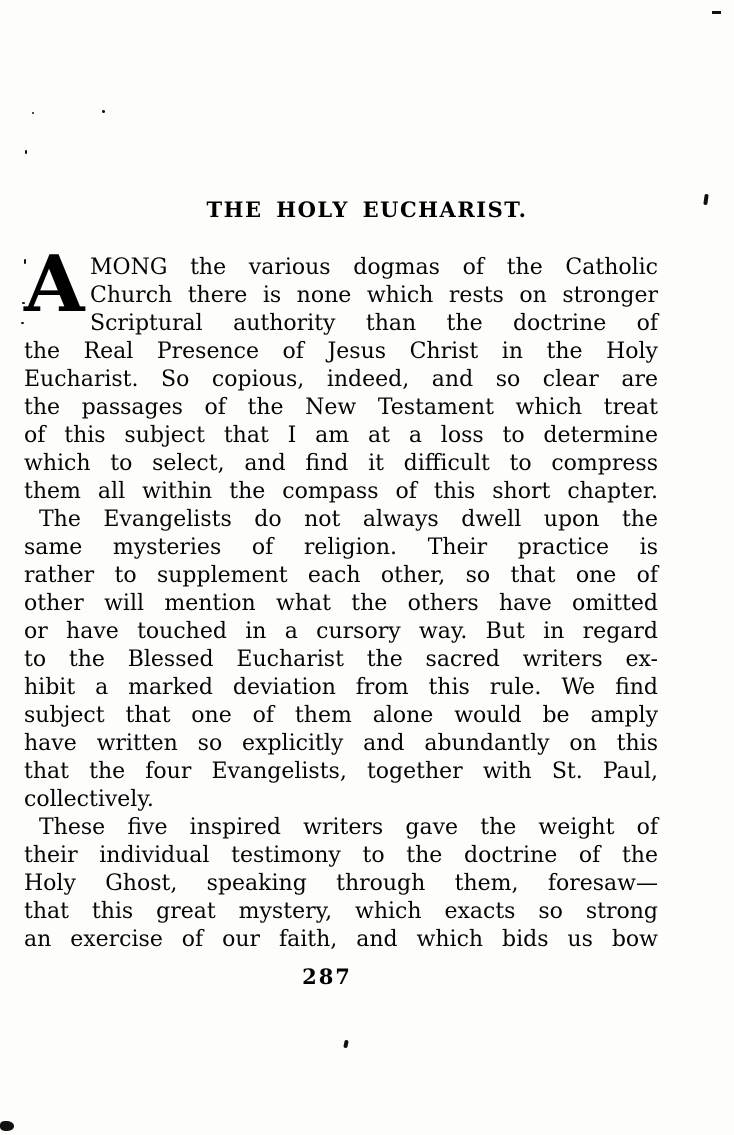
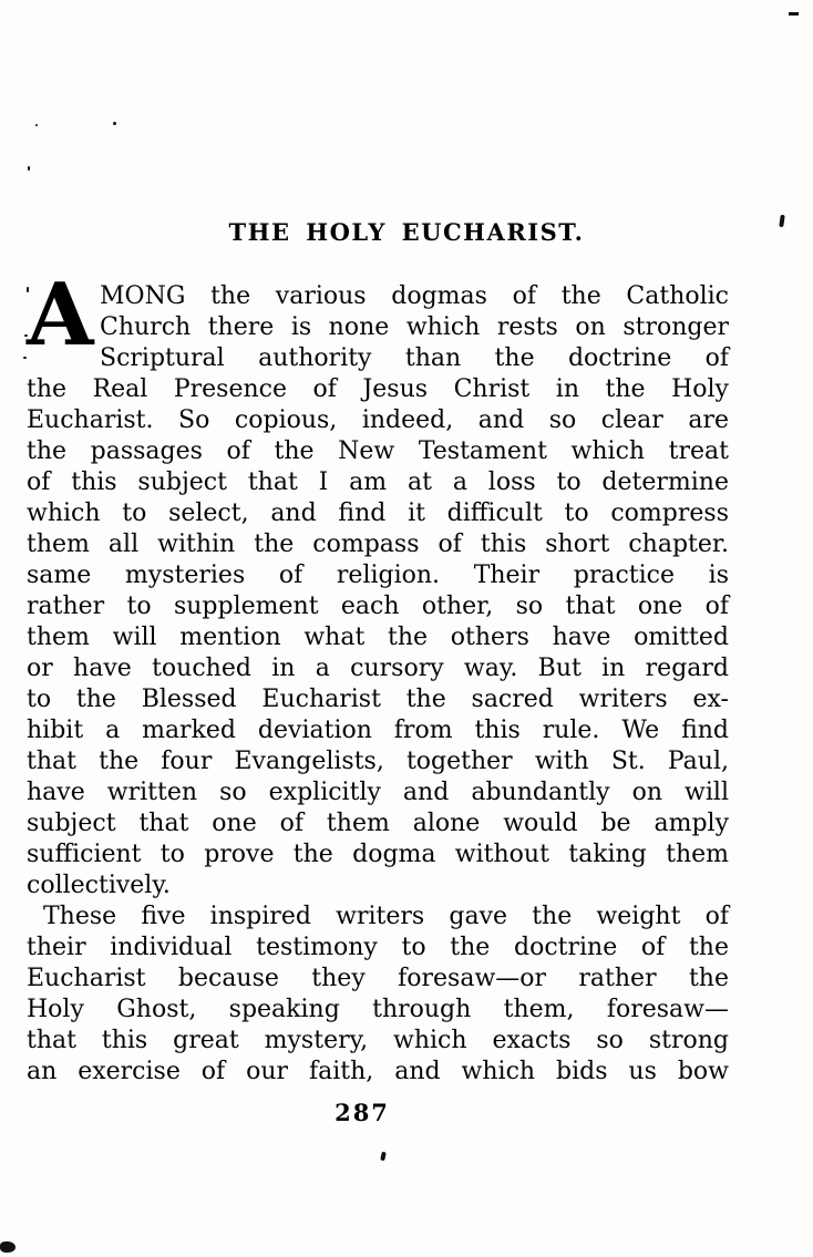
  THE HOLY EUCHARIST.
  A
  MONG the various dogmas of the Catholic
  Church there is none which rests on stronger
  Scriptural authority than the doctrine of
  the Real Presence of Jesus Christ in the Holy
  Eucharist. So copious, indeed, and so clear are
  the passages of the New Testament which treat
  of this subject that I am at a loss to determine
  which to select, and find it difficult to compress
  them all within the compass of this short chapter.
- The Evangelists do not always dwell upon the
  same mysteries of religion. Their practice is
  rather to supplement each other, so that one of
- other will mention what the others have omitted
+ them will mention what the others have omitted
  or have touched in a cursory way. But in regard
  to the Blessed Eucharist the sacred writers ex-
  hibit a marked deviation from this rule. We find
- subject that one of them alone would be amply
+ that the four Evangelists, together with St. Paul,
- have written so explicitly and abundantly on this
+ have written so explicitly and abundantly on will
- that the four Evangelists, together with St. Paul,
+ subject that one of them alone would be amply
+ sufficient to prove the dogma without taking them
  collectively.
  These five inspired writers gave the weight of
  their individual testimony to the doctrine of the
+ Eucharist because they foresaw—or rather the
  Holy Ghost, speaking through them, foresaw—
  that this great mystery, which exacts so strong
  an exercise of our faith, and which bids us bow
  287
